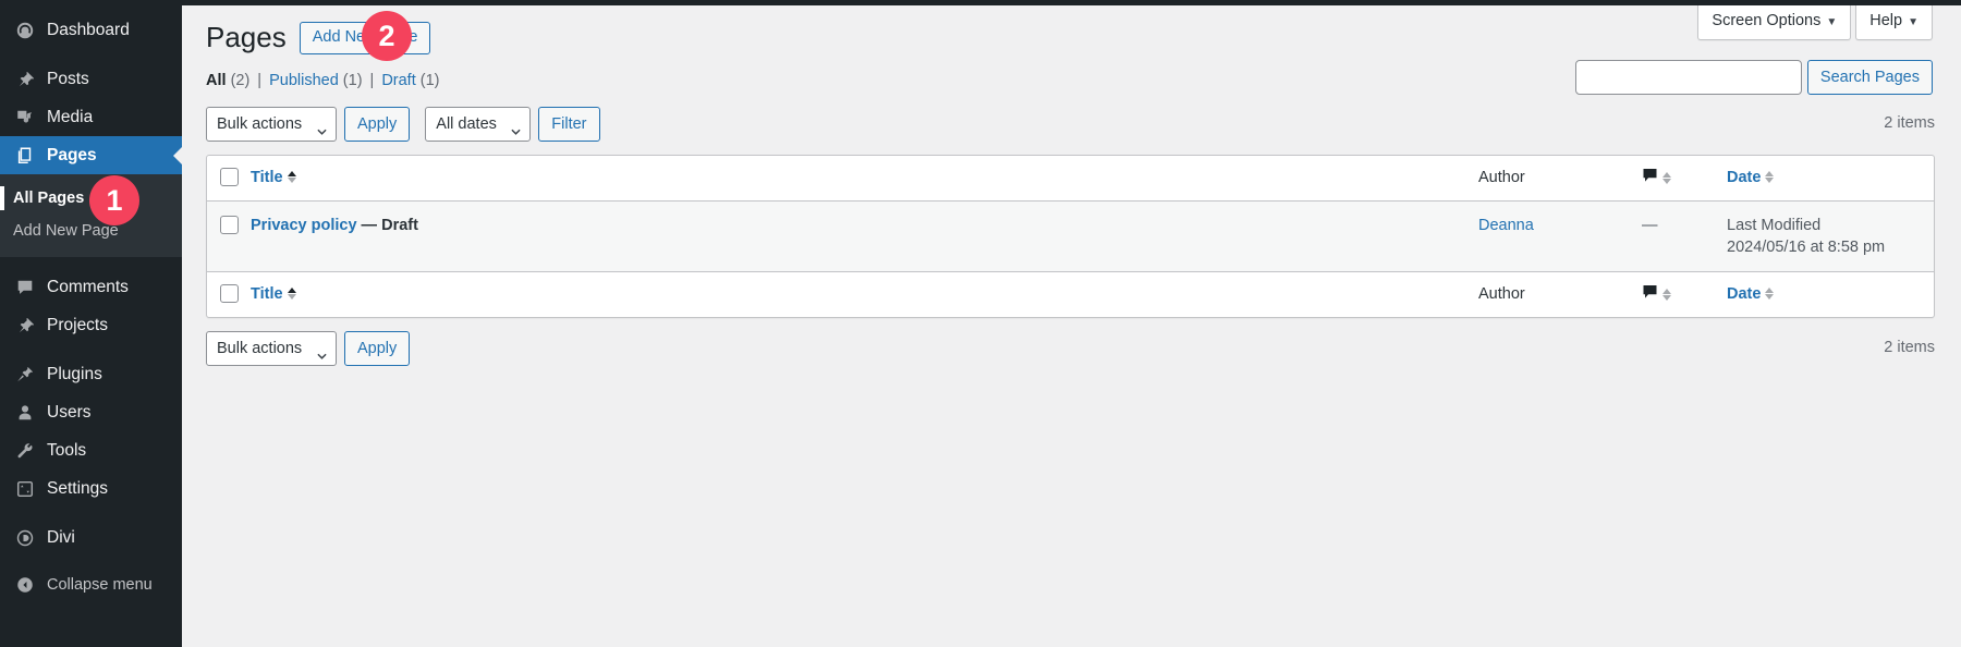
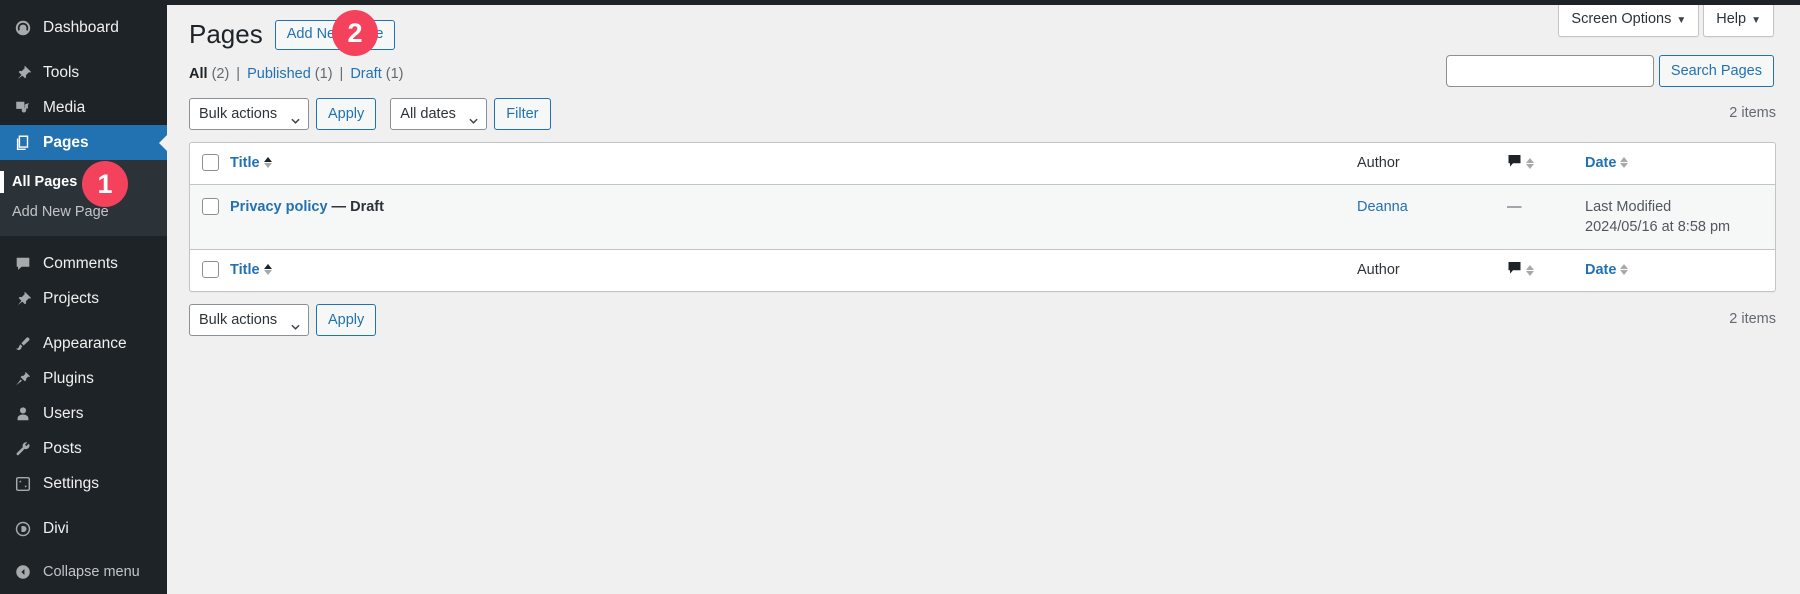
  Dashboard
- Posts
+ Tools
  Media
  Pages
  All Pages
  Add New Page
  Comments
  Projects
+ Appearance
  Plugins
  Users
- Tools
+ Posts
  Settings
  Divi
  Collapse menu
  Screen Options ▼
  Help ▼
  Pages
  All
  (2)
  |
  Published
  (1)
  |
  Draft
  (1)
  Search Pages
  Bulk actions
  Apply
  All dates
  Filter
  2 items
  	Title	Author		Date
  	Privacy policy — Draft	Deanna	—	Last Modified 2024/05/16 at 8:58 pm
  	Title	Author		Date
  Bulk actions
  Apply
  2 items
  1
  2
